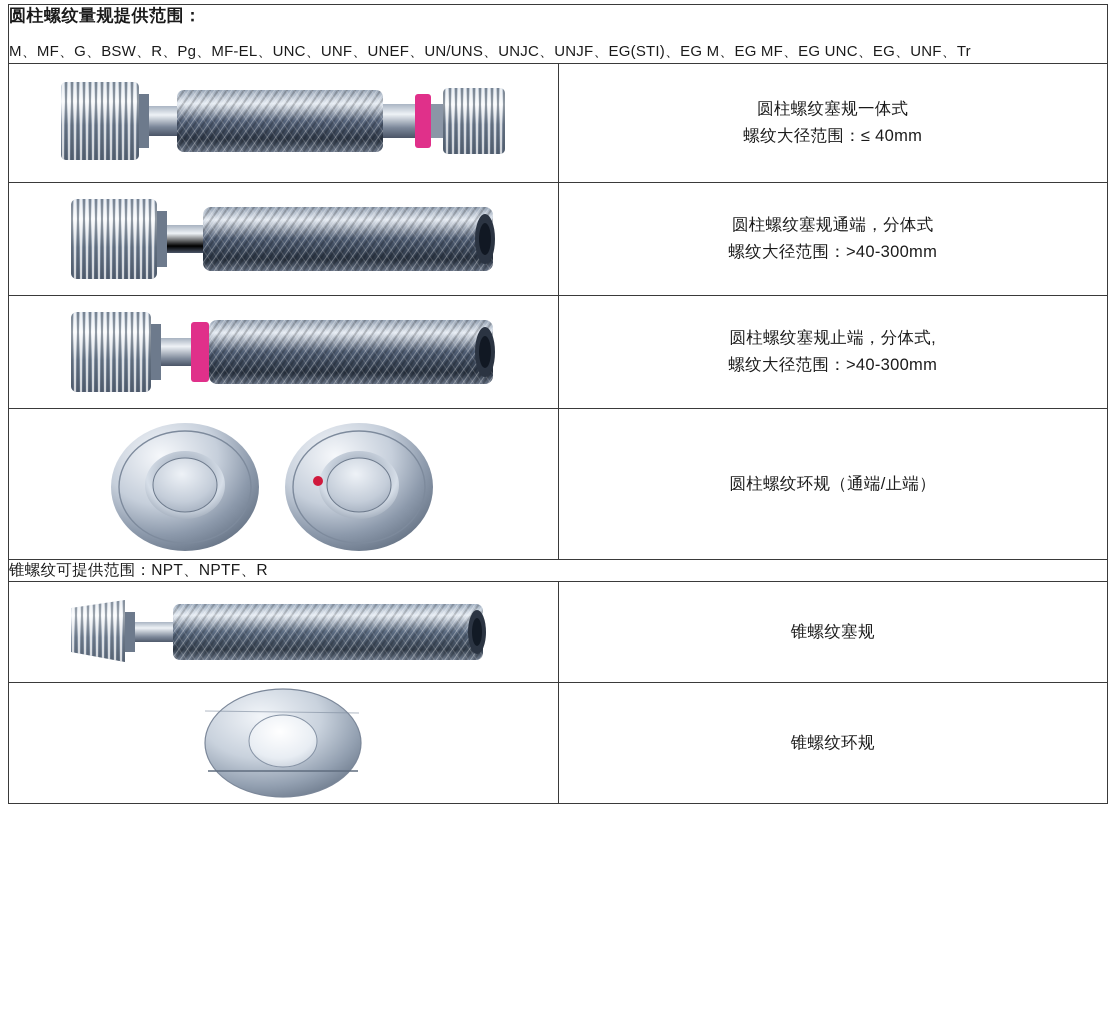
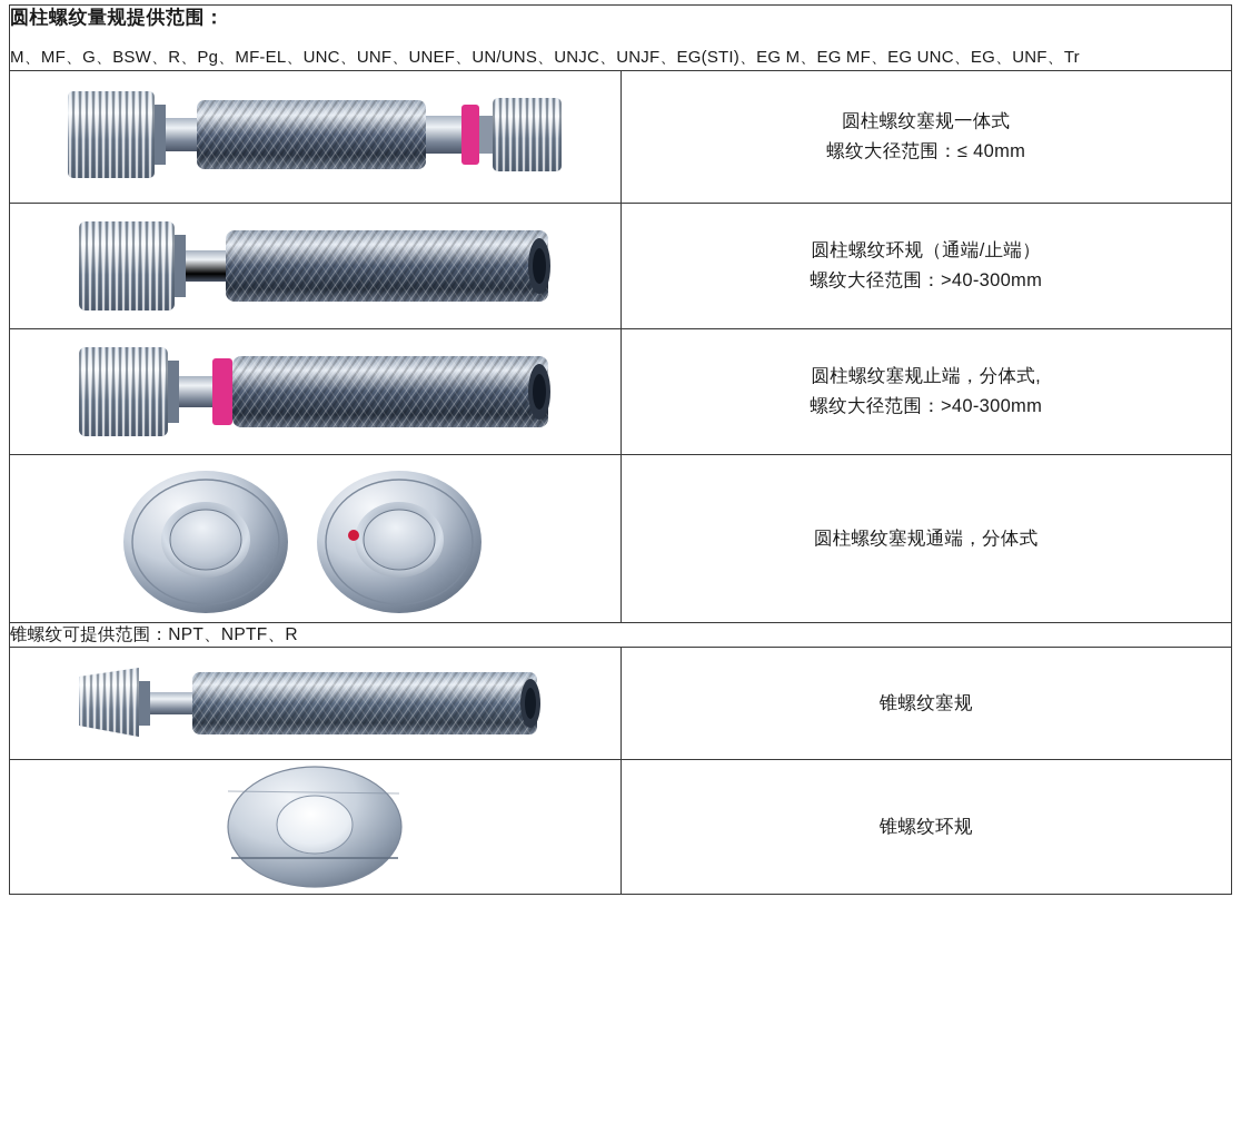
  圆柱螺纹量规提供范围： M、MF、G、BSW、R、Pg、MF-EL、UNC、UNF、UNEF、UN/UNS、UNJC、UNJF、EG(STI)、EG M、EG MF、EG UNC、EG、UNF、Tr
  	圆柱螺纹塞规一体式 螺纹大径范围：≤ 40mm
- 	圆柱螺纹塞规通端，分体式 螺纹大径范围：>40-300mm
+ 	圆柱螺纹环规（通端/止端） 螺纹大径范围：>40-300mm
  	圆柱螺纹塞规止端，分体式, 螺纹大径范围：>40-300mm
- 	圆柱螺纹环规（通端/止端）
+ 	圆柱螺纹塞规通端，分体式
  锥螺纹可提供范围：NPT、NPTF、R
  	锥螺纹塞规
  	锥螺纹环规
